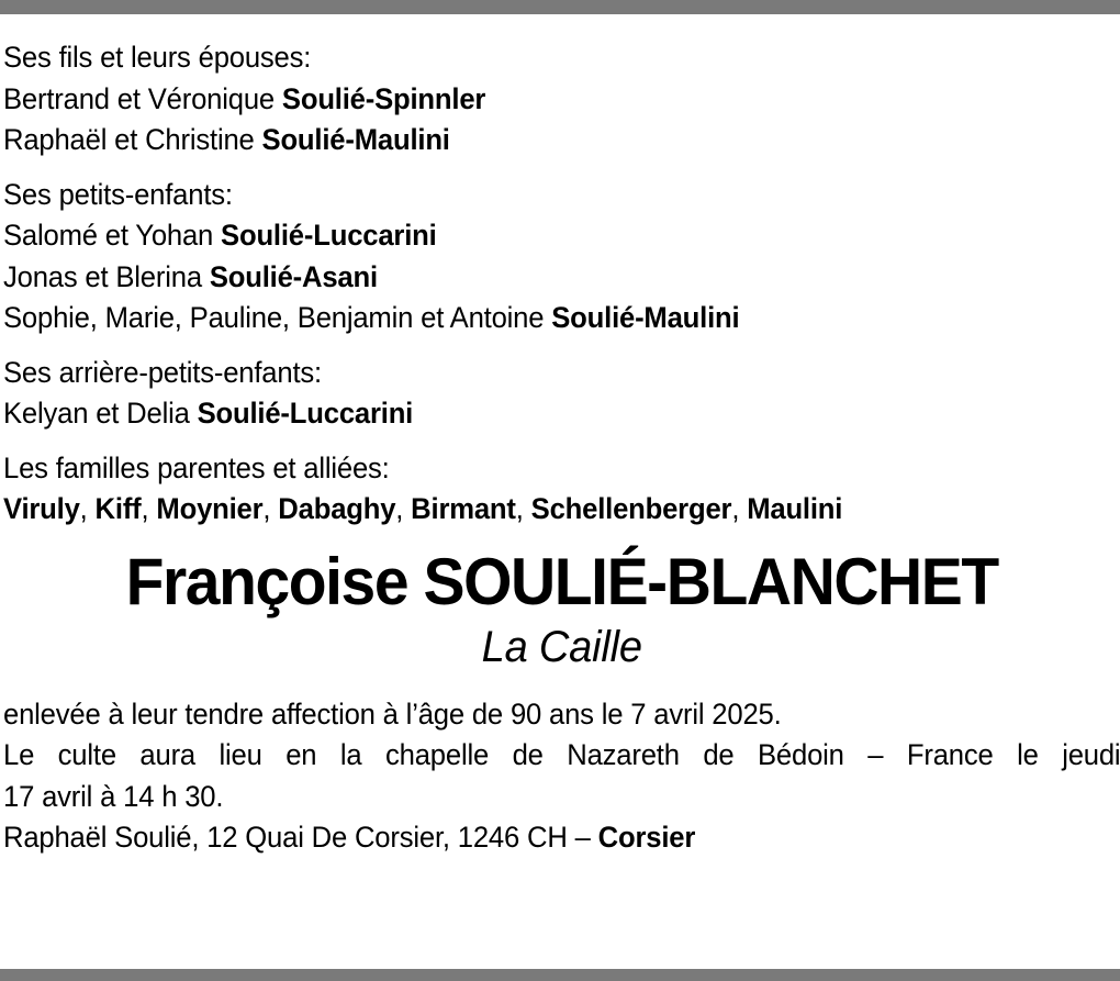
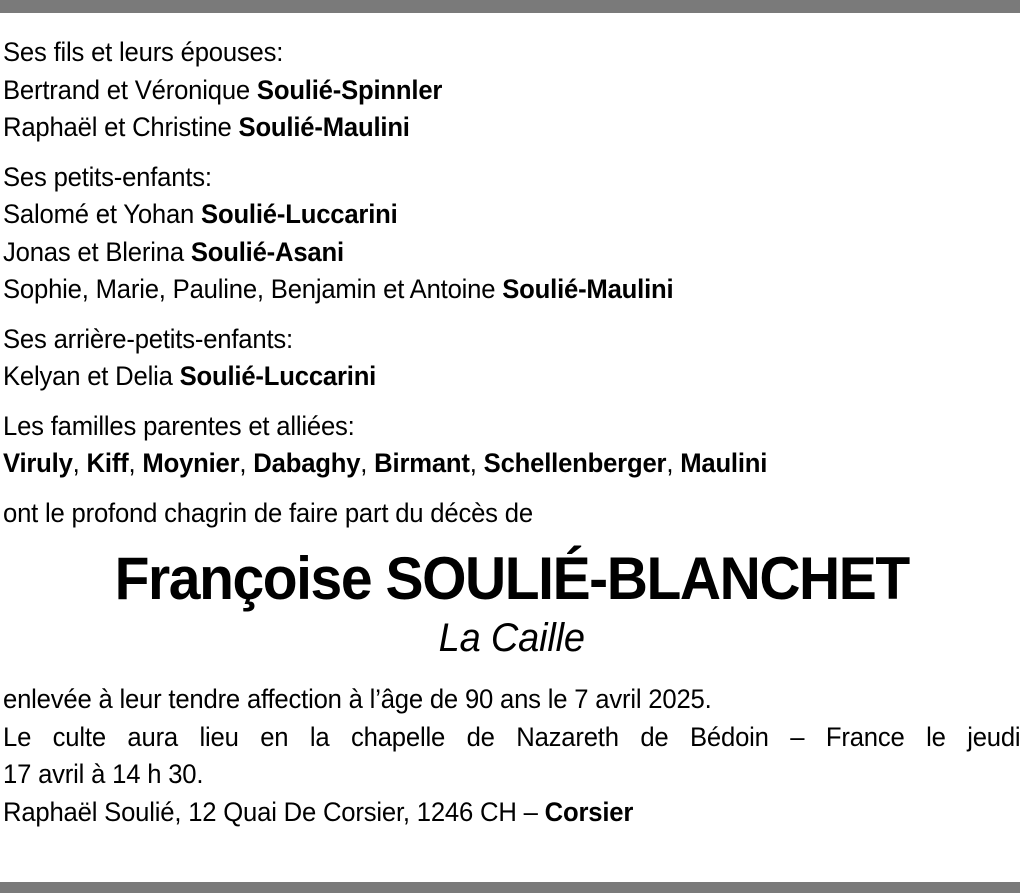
  Ses fils et leurs épouses:
  Bertrand et Véronique Soulié-Spinnler
  Raphaël et Christine Soulié-Maulini
  Ses petits-enfants:
  Salomé et Yohan Soulié-Luccarini
  Jonas et Blerina Soulié-Asani
  Sophie, Marie, Pauline, Benjamin et Antoine Soulié-Maulini
  Ses arrière-petits-enfants:
  Kelyan et Delia Soulié-Luccarini
  Les familles parentes et alliées:
  Viruly, Kiff, Moynier, Dabaghy, Birmant, Schellenberger, Maulini
+ ont le profond chagrin de faire part du décès de
  Françoise SOULIÉ-BLANCHET
  La Caille
  enlevée à leur tendre affection à l’âge de 90 ans le 7 avril 2025.
  Le culte aura lieu en la chapelle de Nazareth de Bédoin – France le jeudi
  17 avril à 14 h 30.
  Raphaël Soulié, 12 Quai De Corsier, 1246 CH – Corsier
